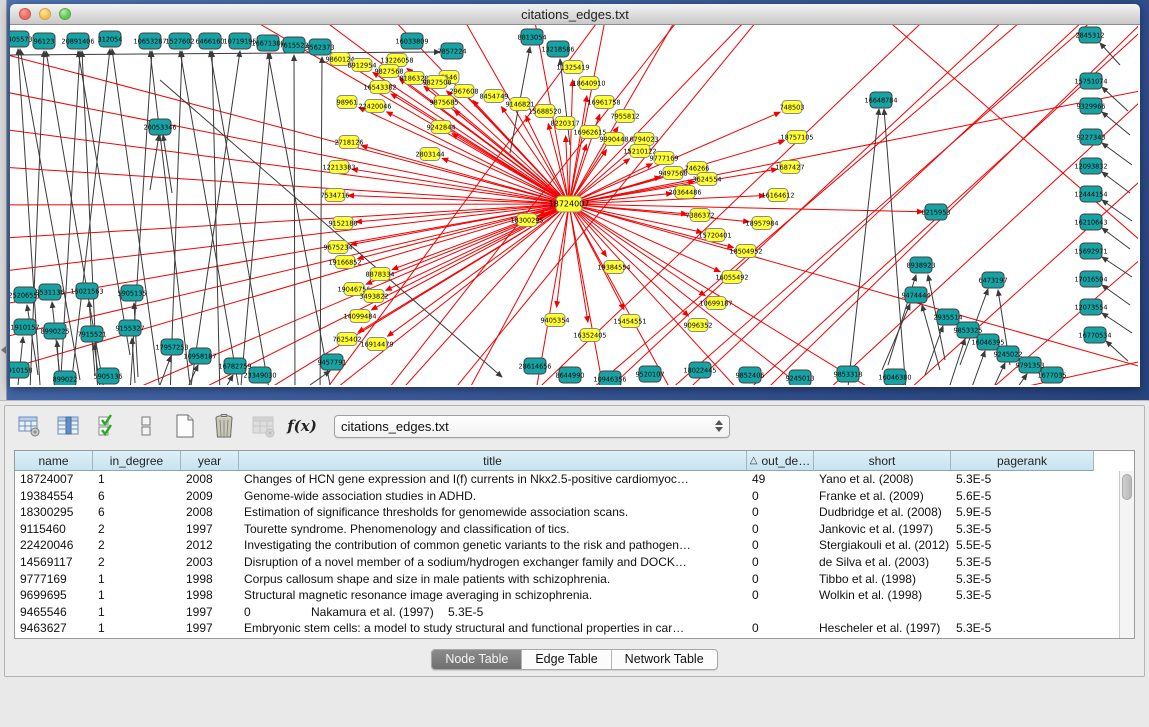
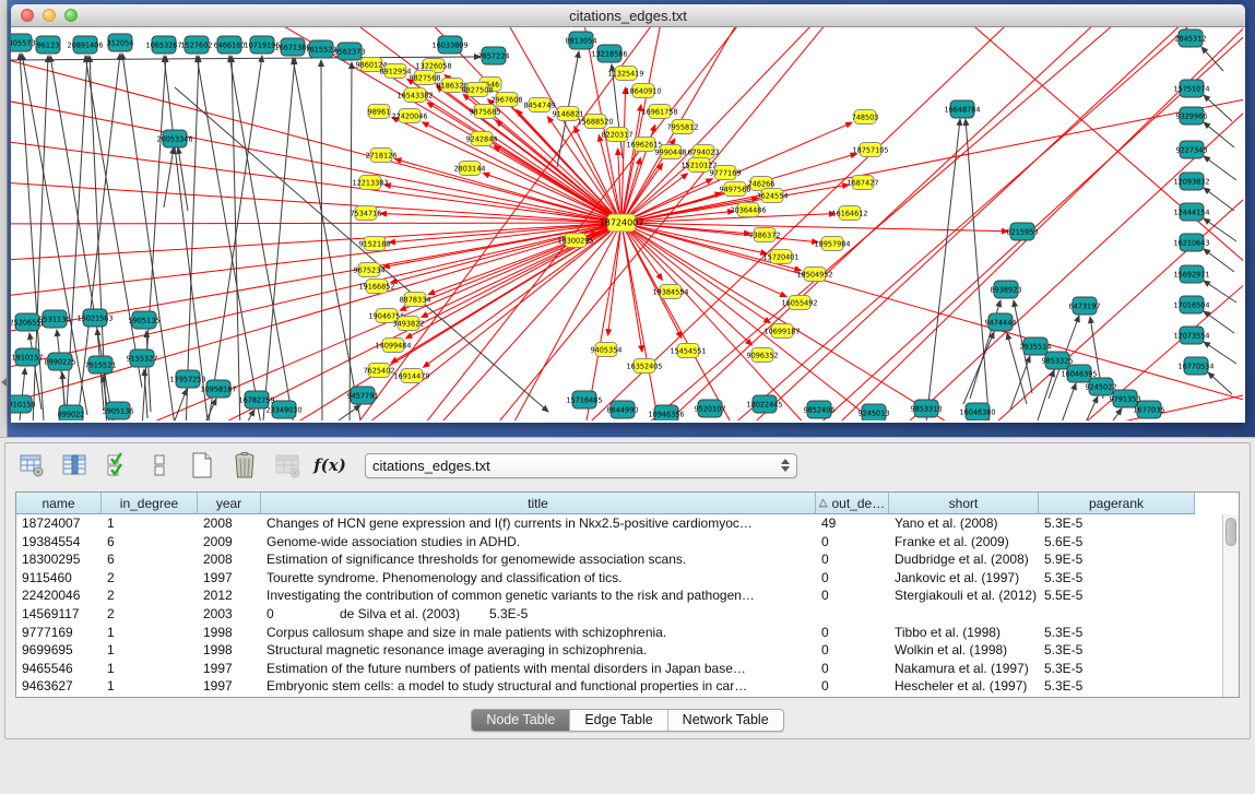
  citations_edges.txt
  9860124
  8912954
  13226058
  9827568
  8186328
  9827508
  2967608
  8454749
  16543382
  9875685
  9146821
  15688520
  11325419
  18640910
  22420046
  98961
  9242844
  2718126
  2803144
  12213383
  8220317
  16962615
  16961758
  7955812
  9990448
  6794023
  15210122
  9777169
  746266
  9497568
  20364486
  3624554
  7386372
  15720401
  18300295
  19384554
  7534716
  9152188
  9675234
  19166852
  8878334
  1904675
  3493822
  14099484
  7625402
  16914479
  748503
  18757105
  1687427
  16164612
  18957984
  18504952
  16055492
  10699187
  9096352
  9405354
  16352405
  15454551
  405573
  96123
  20891406
  312054
  10653287
  1527602
  6466160
  10719195
  16671388
  7615523
  9562373
  16033809
  7857224
  8813054
  13218586
  20053346
  15751074
  9329966
  9227343
  12093832
  12444154
  16210643
  15692971
  17016504
  12073554
  16770534
  16648784
  8215953
  8938923
  6473197
  9474444
  2935514
  9853325
  16046395
  9245022
  9791353
  1677035
  2520655
  9531136
  15021563
  5905135
  1910157
  8990225
  7915521
  9155327
  17957253
  10958187
  16782759
  23349030
  9457791
- 28614656
+ 15716485
  8644990
  10946356
  9520107
  18022445
  9852406
  9245013
  9853318
  16046380
  910158
  899022
  5905136
  18724007
  f(x)
  citations_edges.txt
  name
  in_degree
  year
  title
  △
  out_de…
  short
  pagerank
  18724007
  1
  2008
  Changes of HCN gene expression and I(f) currents in Nkx2.5-positive cardiomyoc…
  49
  Yano et al. (2008)
  5.3E-5
  19384554
  6
  2009
  Genome-wide association studies in ADHD.
  0
  Franke et al. (2009)
  5.6E-5
  18300295
  6
  2008
  Estimation of significance thresholds for genomewide association scans.
  0
  Dudbridge et al. (2008)
  5.9E-5
  9115460
  2
  1997
  Tourette syndrome. Phenomenology and classification of tics.
  0
  Jankovic et al. (1997)
  5.3E-5
  22420046
  2
  2012
  Investigating the contribution of common genetic variants to the risk and pathogen…
  0
  Stergiakouli et al. (2012)
  5.5E-5
  14569117
  2
  2003
- Disruption of a novel member of a sodium/hydrogen exchanger family and DOCK…
  0
  de Silva et al. (2003)
  5.3E-5
  9777169
  1
  1998
  Corpus callosum shape and size in male patients with schizophrenia.
  0
  Tibbo et al. (1998)
  5.3E-5
  9699695
  1
  1998
  Structural magnetic resonance image averaging in schizophrenia.
  0
  Wolkin et al. (1998)
  5.3E-5
  9465546
  1
  1997
+ Estimation of the future numbers of patients with mental disorders in Japan base…
  0
  Nakamura et al. (1997)
  5.3E-5
  9463627
  1
  1997
  Embryonic stem cells: a model to study structural and functional properties in car…
  0
  Hescheler et al. (1997)
  5.3E-5
  Node Table
  Edge Table
  Network Table
